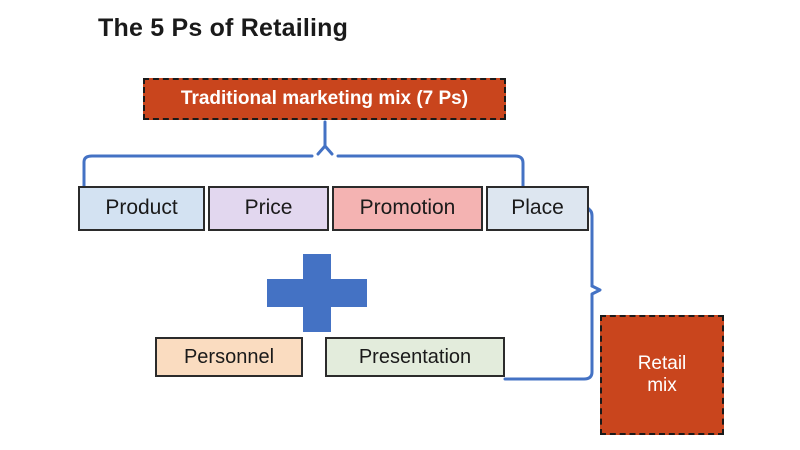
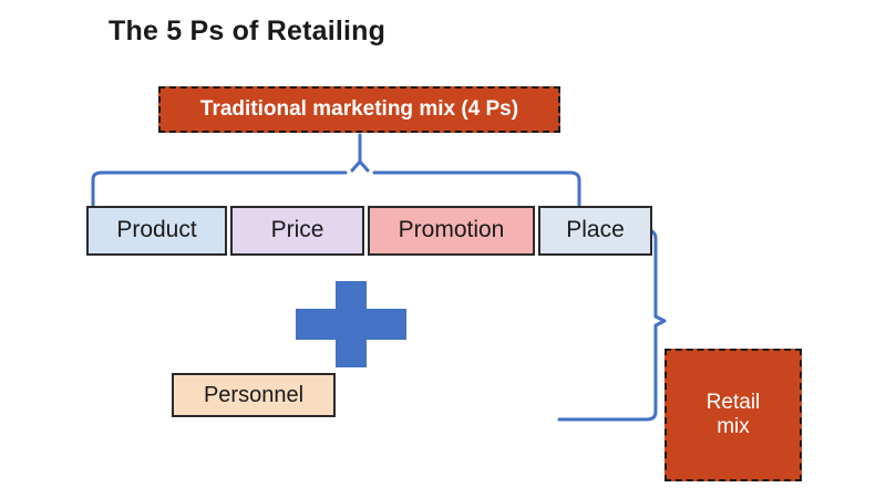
  The 5 Ps of Retailing
- Traditional marketing mix (7 Ps)
+ Traditional marketing mix (4 Ps)
  Product
  Price
  Promotion
  Place
  Personnel
- Presentation
  Retail
  mix
